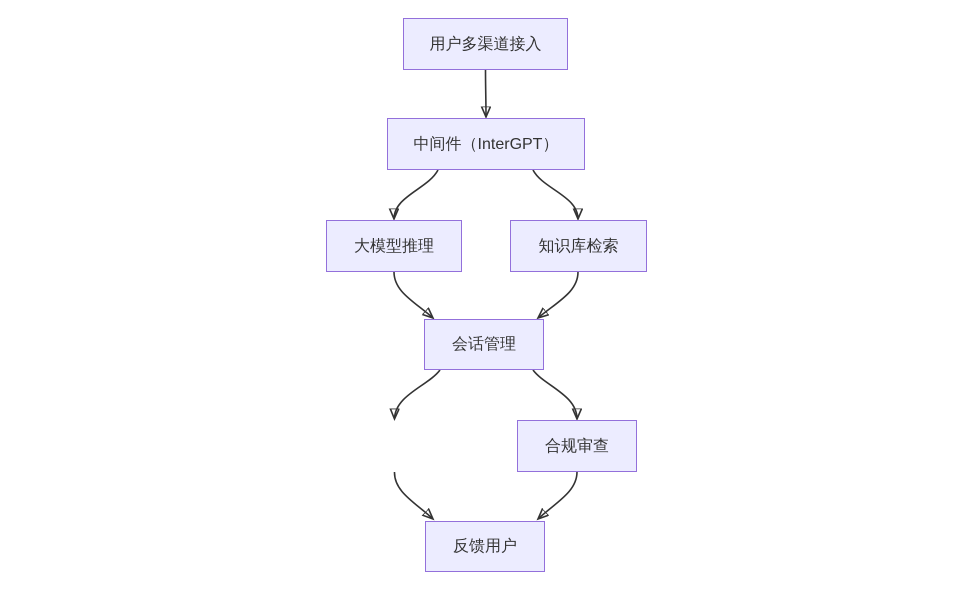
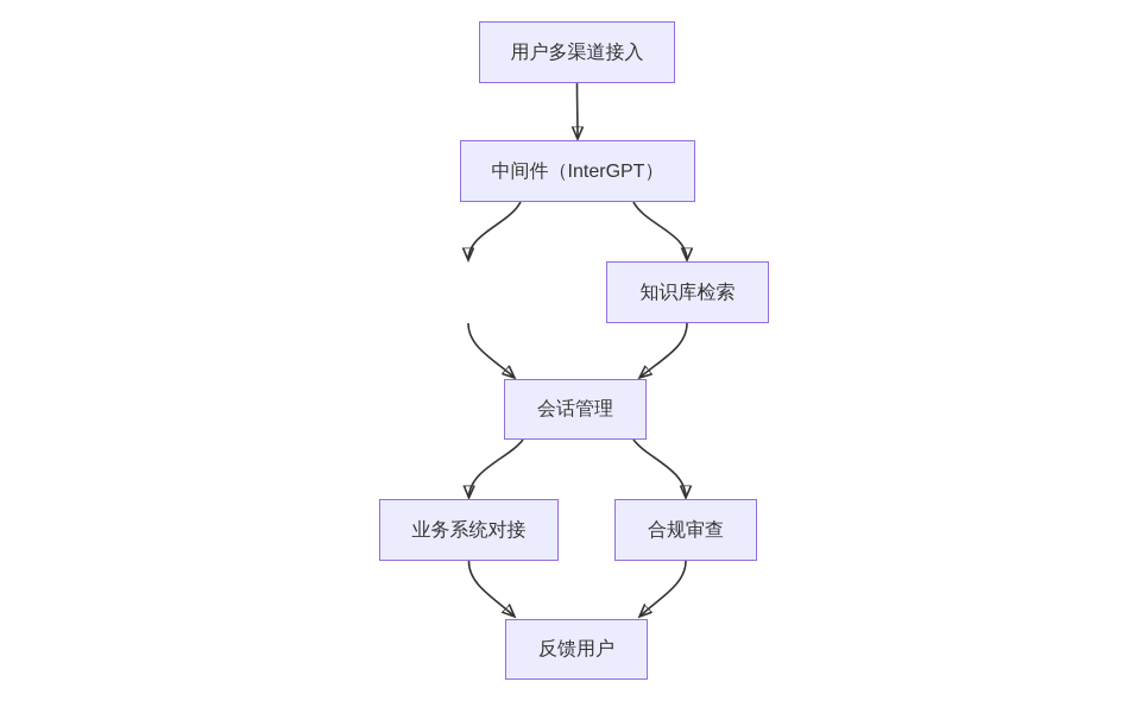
  用户多渠道接入
  中间件（InterGPT）
- 大模型推理
  知识库检索
  会话管理
+ 业务系统对接
  合规审查
  反馈用户
